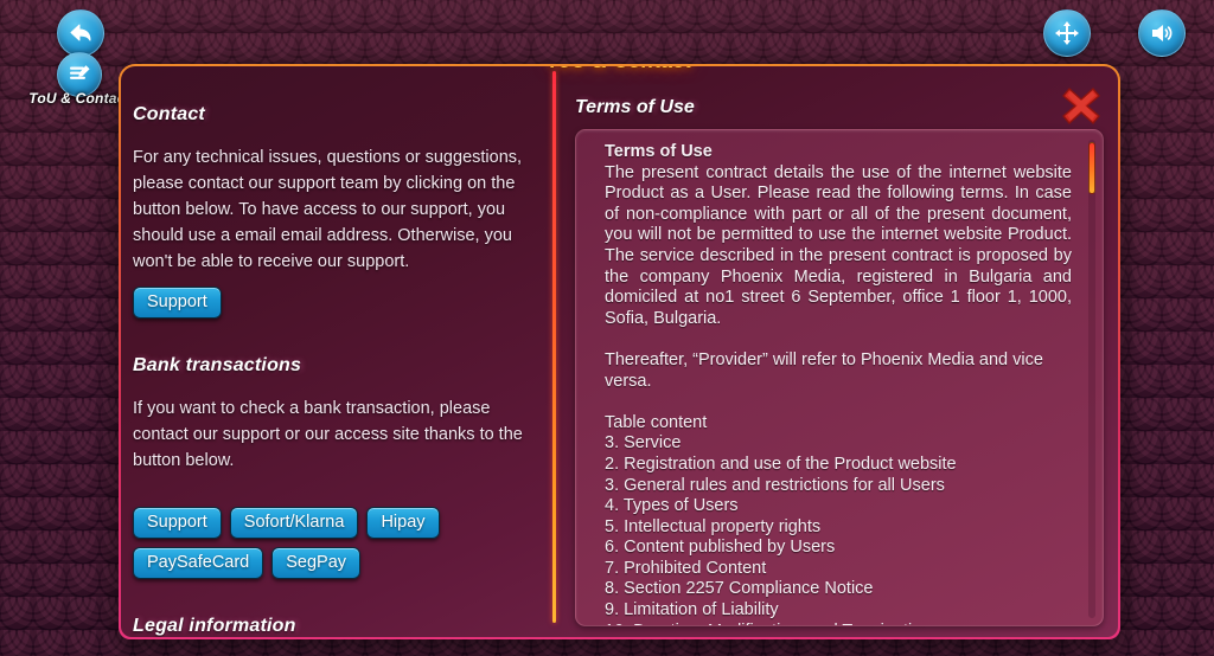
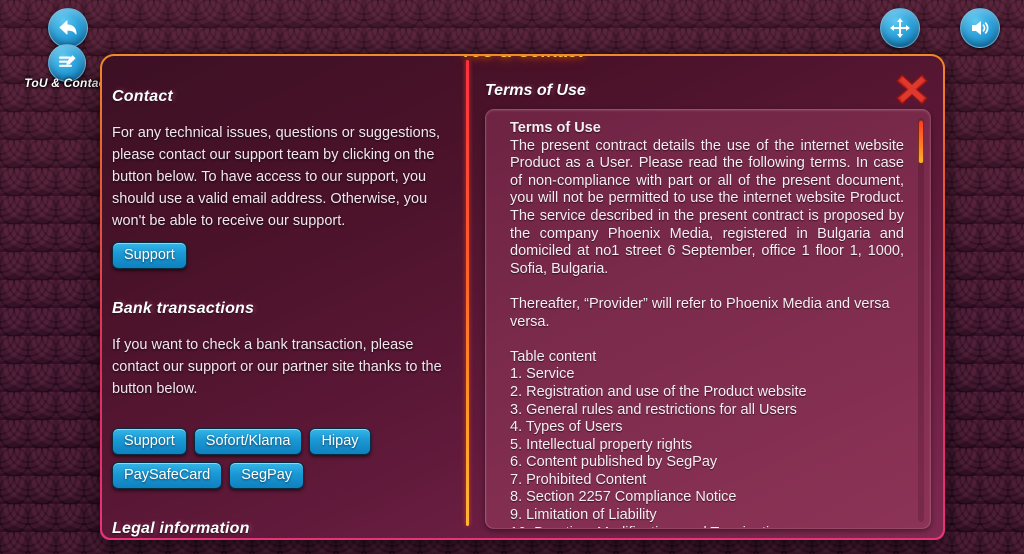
  ToU & Conta
  Contact
- For any technical issues, questions or suggestions, please contact our support team by clicking on the button below. To have access to our support, you should use a email email address. Otherwise, you won't be able to receive our support.
+ For any technical issues, questions or suggestions, please contact our support team by clicking on the button below. To have access to our support, you should use a valid email address. Otherwise, you won't be able to receive our support.
  Support
  Bank transactions
- If you want to check a bank transaction, please contact our support or our access site thanks to the button below.
+ If you want to check a bank transaction, please contact our support or our partner site thanks to the button below.
  Support
  Sofort/Klarna
  Hipay
  PaySafeCard
  SegPay
  Legal information
  Terms of Use
  Terms of Use
  The present contract details the use of the internet website Product as a User. Please read the following terms. In case of non-compliance with part or all of the present document, you will not be permitted to use the internet website Product. The service described in the present contract is proposed by the company Phoenix Media, registered in Bulgaria and domiciled at no1 street 6 September, office 1 floor 1, 1000, Sofia, Bulgaria.
- Thereafter, “Provider” will refer to Phoenix Media and vice versa.
+ Thereafter, “Provider” will refer to Phoenix Media and versa versa.
  Table content
- 3. Service
+ 1. Service
  2. Registration and use of the Product website
  3. General rules and restrictions for all Users
  4. Types of Users
  5. Intellectual property rights
- 6. Content published by Users
+ 6. Content published by SegPay
  7. Prohibited Content
  8. Section 2257 Compliance Notice
  9. Limitation of Liability
